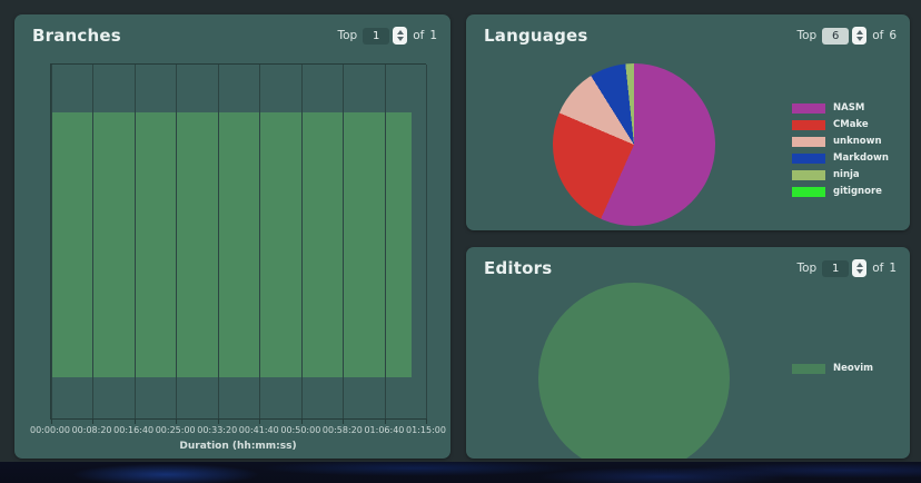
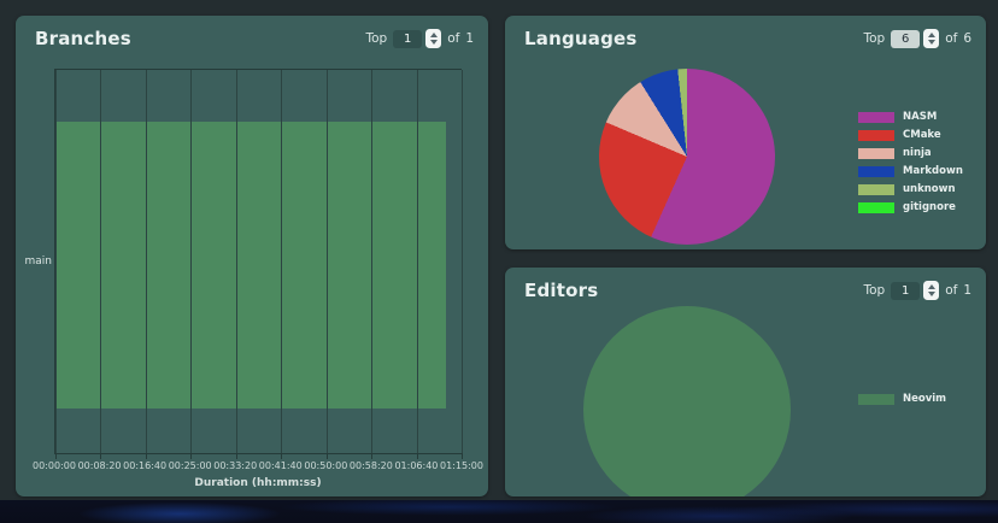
  Branches
  Top
  1
  of
  1
+ main
  00:00:00
  00:08:20
  00:16:40
  00:25:00
  00:33:20
  00:41:40
  00:50:00
  00:58:20
  01:06:40
  01:15:00
  Duration (hh:mm:ss)
  Languages
  Top
  6
  of
  6
  NASM
  CMake
- unknown
+ ninja
  Markdown
- ninja
+ unknown
  gitignore
  Editors
  Top
  1
  of
  1
  Neovim
